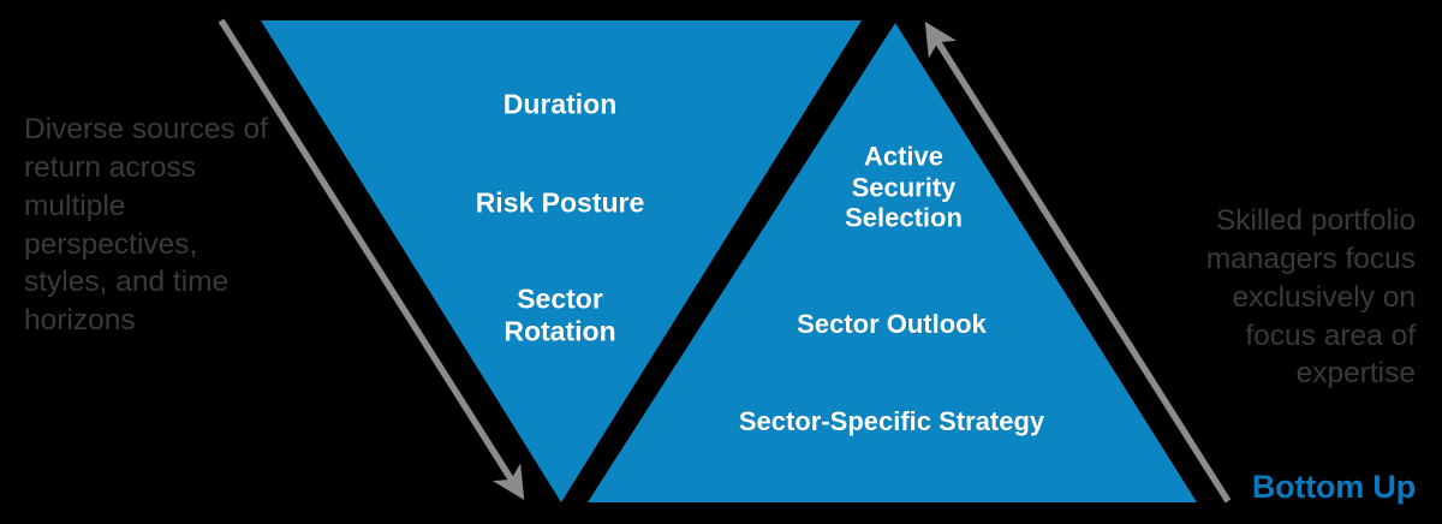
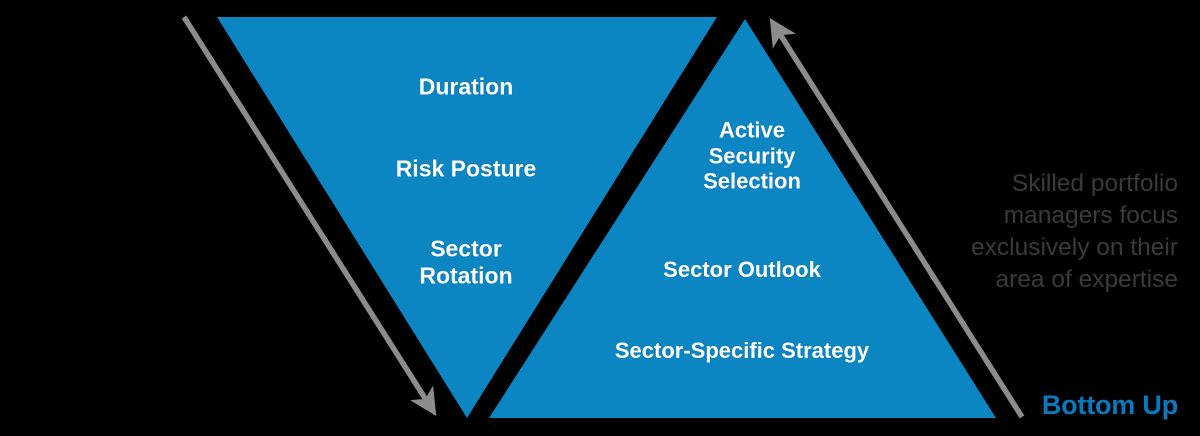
  Bottom Up
- Diverse sources of return across multiple perspectives, styles, and time horizons
- Skilled portfolio managers focus exclusively on focus area of expertise
+ Skilled portfolio managers focus exclusively on their area of expertise
  Duration
  Risk Posture
  Sector
  Rotation
  Active
  Security
  Selection
  Sector Outlook
  Sector-Specific Strategy
